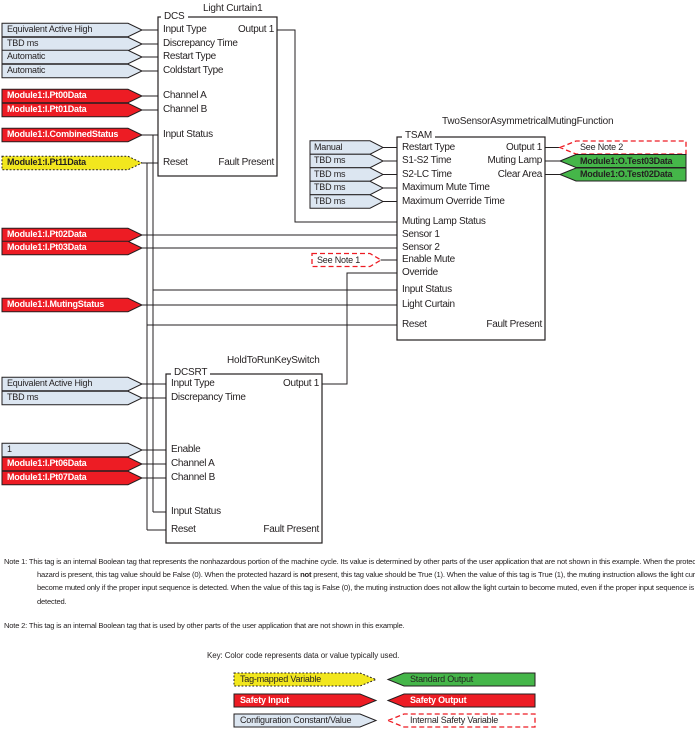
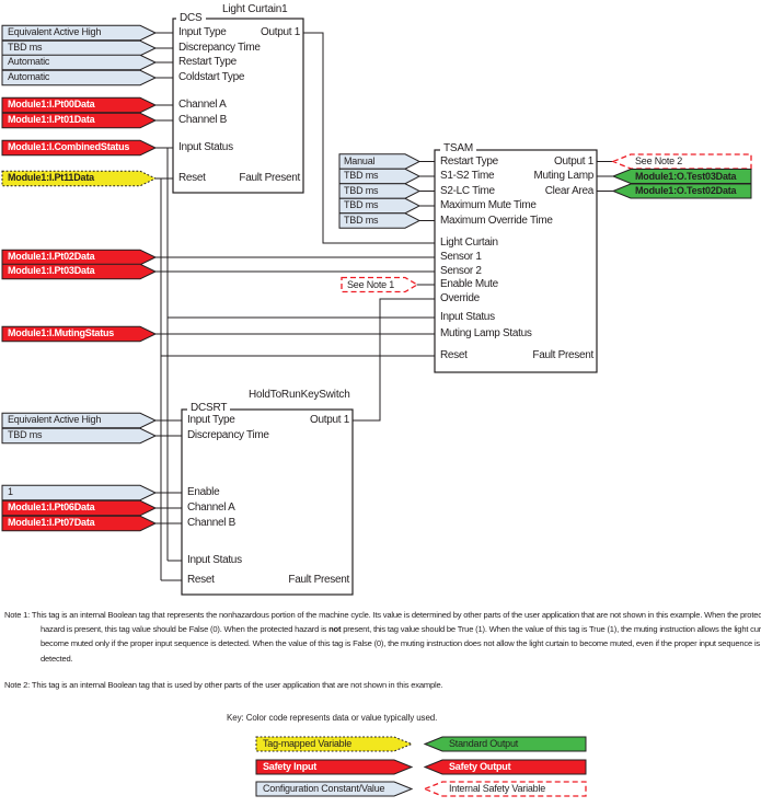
  Light Curtain1
  DCS
- TwoSensorAsymmetricalMutingFunction
  TSAM
  HoldToRunKeySwitch
  DCSRT
  Input Type
  Discrepancy Time
  Restart Type
  Coldstart Type
  Channel A
  Channel B
  Input Status
  Reset
  Output 1
  Fault Present
  Restart Type
  S1-S2 Time
  S2-LC Time
  Maximum Mute Time
  Maximum Override Time
- Muting Lamp Status
+ Light Curtain
  Sensor 1
  Sensor 2
  Enable Mute
  Override
  Input Status
- Light Curtain
+ Muting Lamp Status
  Reset
  Output 1
  Muting Lamp
  Clear Area
  Fault Present
  Input Type
  Discrepancy Time
  Enable
  Channel A
  Channel B
  Input Status
  Reset
  Output 1
  Fault Present
  Equivalent Active High
  TBD ms
  Automatic
  Automatic
  Module1:I.Pt00Data
  Module1:I.Pt01Data
  Module1:I.CombinedStatus
  Module1:I.Pt11Data
  Module1:I.Pt02Data
  Module1:I.Pt03Data
  Module1:I.MutingStatus
  Manual
  TBD ms
  TBD ms
  TBD ms
  TBD ms
  See Note 1
  See Note 2
  Module1:O.Test03Data
  Module1:O.Test02Data
  Equivalent Active High
  TBD ms
  1
  Module1:I.Pt06Data
  Module1:I.Pt07Data
  Note 1: This tag is an internal Boolean tag that represents the nonhazardous portion of the machine cycle. Its value is determined by other parts of the user application that are not shown in this example. When the protec hazard is present, this tag value should be False (0). When the protected hazard is not present, this tag value should be True (1). When the value of this tag is True (1), the muting instruction allows the light cur become muted only if the proper input sequence is detected. When the value of this tag is False (0), the muting instruction does not allow the light curtain to become muted, even if the proper input sequence is detected.
  Note 2: This tag is an internal Boolean tag that is used by other parts of the user application that are not shown in this example.
  Key: Color code represents data or value typically used.
  Tag-mapped Variable
  Safety Input
  Configuration Constant/Value
  Standard Output
  Safety Output
  Internal Safety Variable
